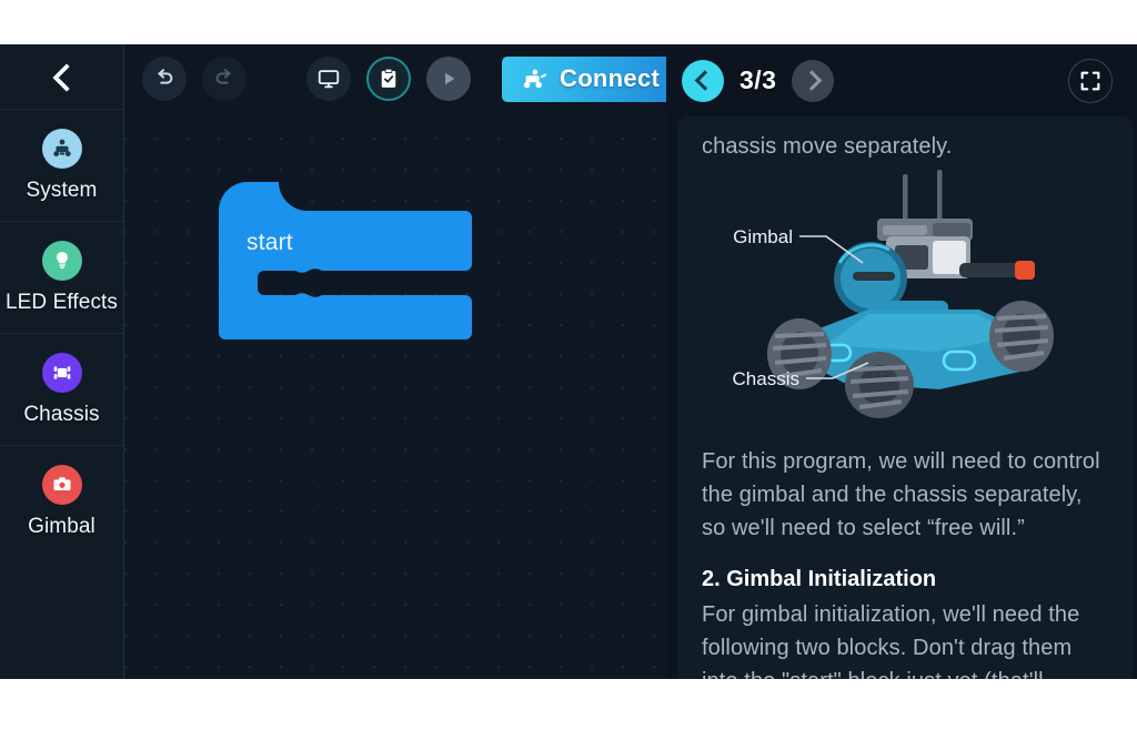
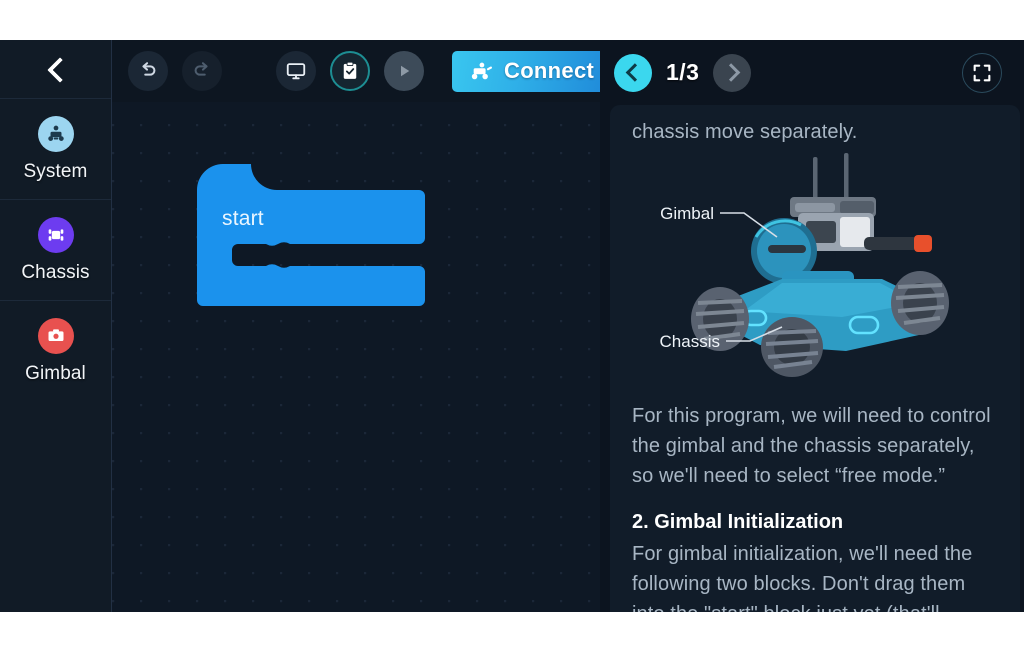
  System
- LED Effects
  Chassis
  Gimbal
  Connect
  start
- 3/3
+ 1/3
  chassis move separately.
  Gimbal
  Chassis
- For this program, we will need to control the gimbal and the chassis separately, so we'll need to select “free will.”
+ For this program, we will need to control the gimbal and the chassis separately, so we'll need to select “free mode.”
  2. Gimbal Initialization
